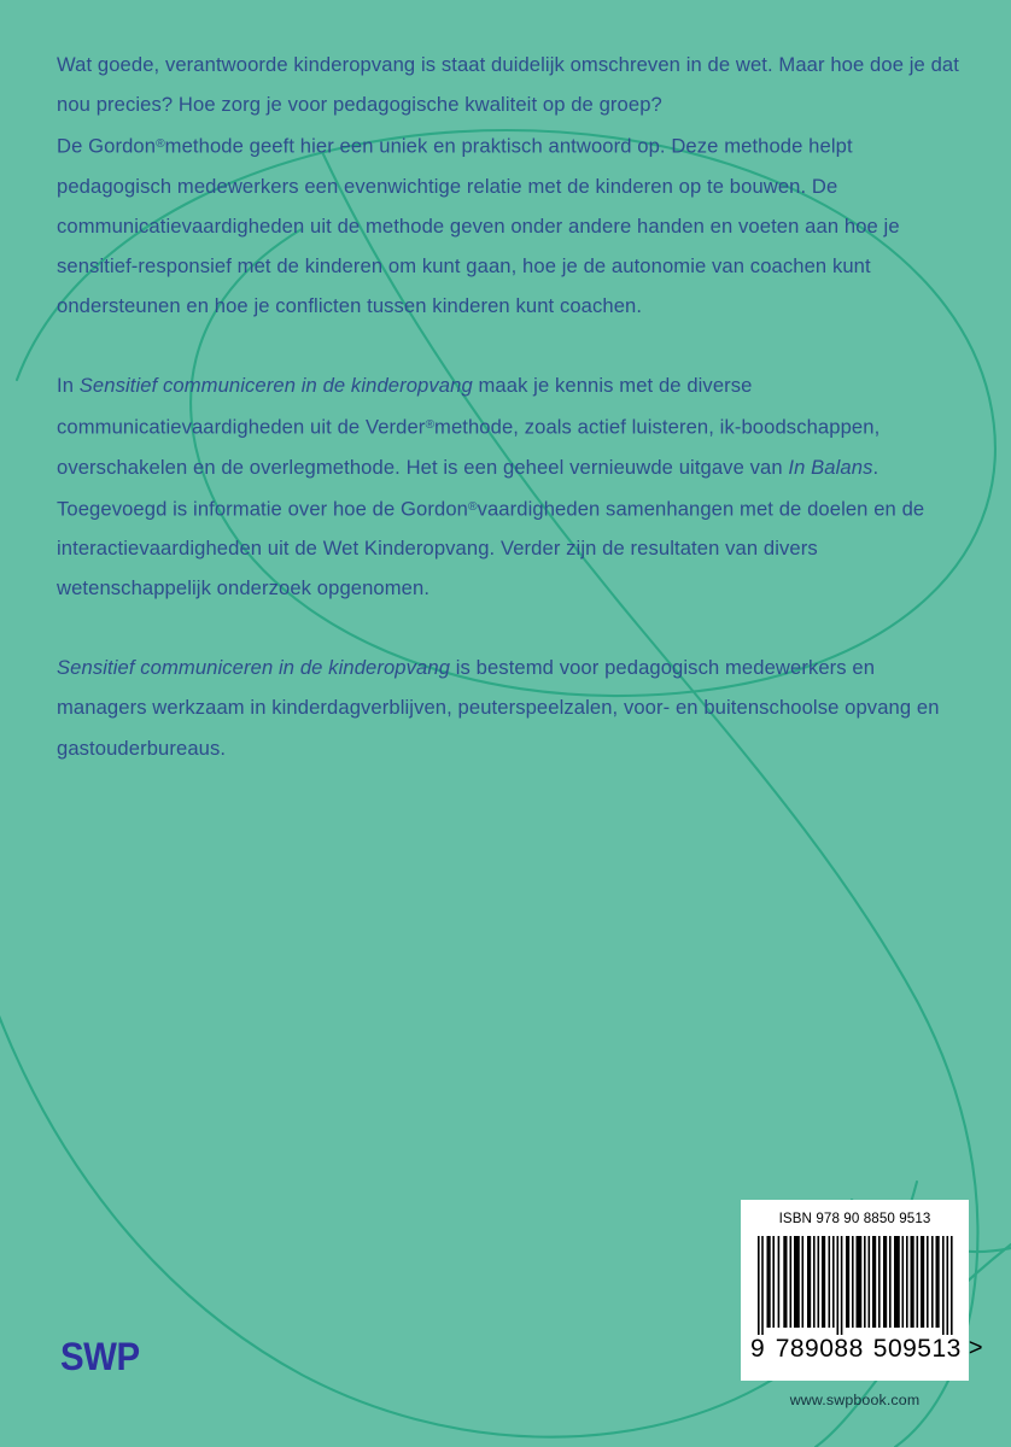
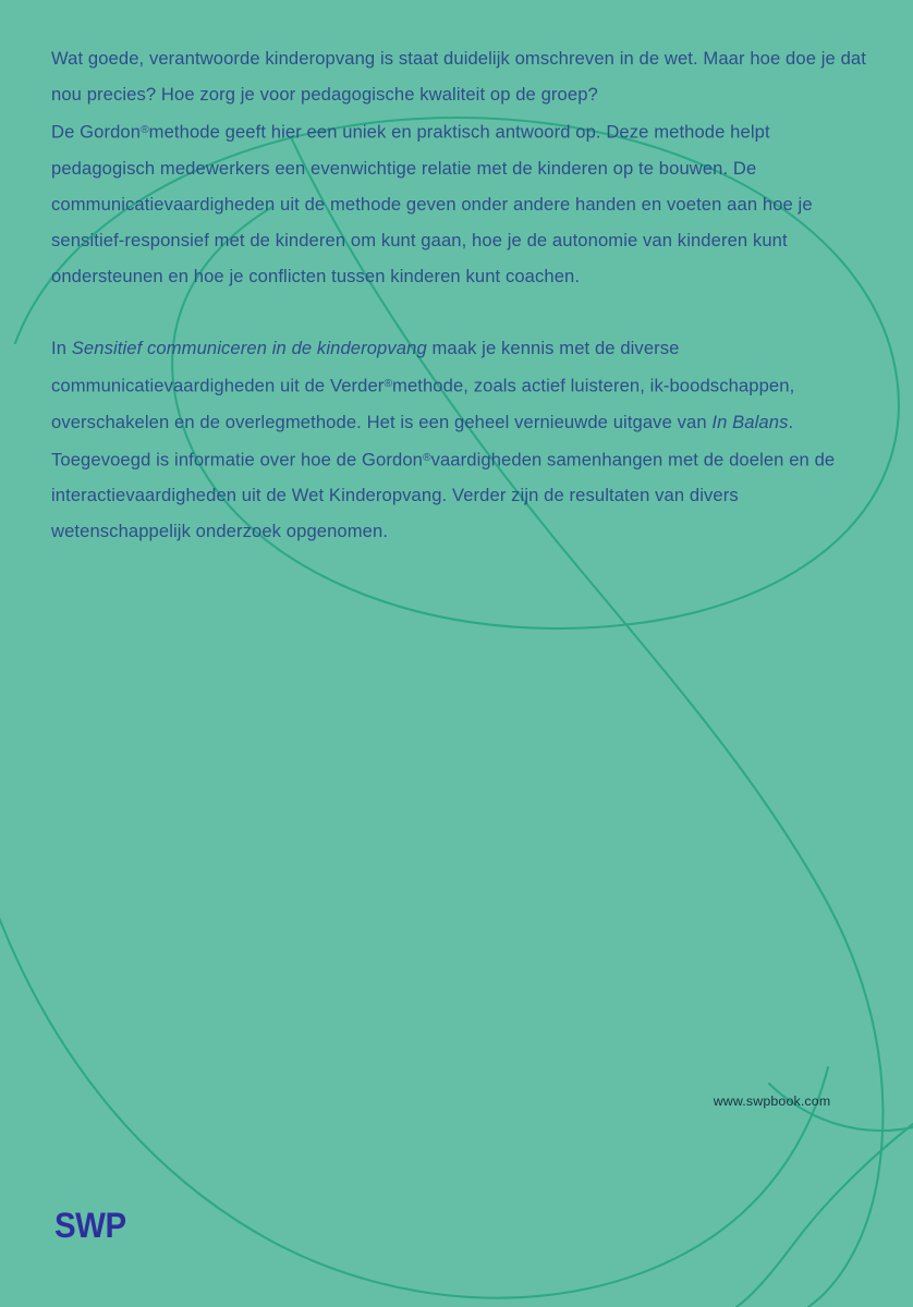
  Wat goede, verantwoorde kinderopvang is staat duidelijk omschreven in de wet. Maar hoe doe je dat nou precies? Hoe zorg je voor pedagogische kwaliteit op de groep?
- De Gordon®methode geeft hier een uniek en praktisch antwoord op. Deze methode helpt pedagogisch medewerkers een evenwichtige relatie met de kinderen op te bouwen. De communicatievaardigheden uit de methode geven onder andere handen en voeten aan hoe je sensitief-responsief met de kinderen om kunt gaan, hoe je de autonomie van coachen kunt ondersteunen en hoe je conflicten tussen kinderen kunt coachen.
+ De Gordon®methode geeft hier een uniek en praktisch antwoord op. Deze methode helpt pedagogisch medewerkers een evenwichtige relatie met de kinderen op te bouwen. De communicatievaardigheden uit de methode geven onder andere handen en voeten aan hoe je sensitief-responsief met de kinderen om kunt gaan, hoe je de autonomie van kinderen kunt ondersteunen en hoe je conflicten tussen kinderen kunt coachen.
  In Sensitief communiceren in de kinderopvang maak je kennis met de diverse communicatievaardigheden uit de Verder®methode, zoals actief luisteren, ik-boodschappen, overschakelen en de overlegmethode. Het is een geheel vernieuwde uitgave van In Balans. Toegevoegd is informatie over hoe de Gordon®vaardigheden samenhangen met de doelen en de interactievaardigheden uit de Wet Kinderopvang. Verder zijn de resultaten van divers wetenschappelijk onderzoek opgenomen.
- Sensitief communiceren in de kinderopvang is bestemd voor pedagogisch medewerkers en managers werkzaam in kinderdagverblijven, peuterspeelzalen, voor- en buitenschoolse opvang en gastouderbureaus.
  SWP
- ISBN 978 90 8850 9513
- 9
- 789088
- 509513
- >
  www.swpbook.com
